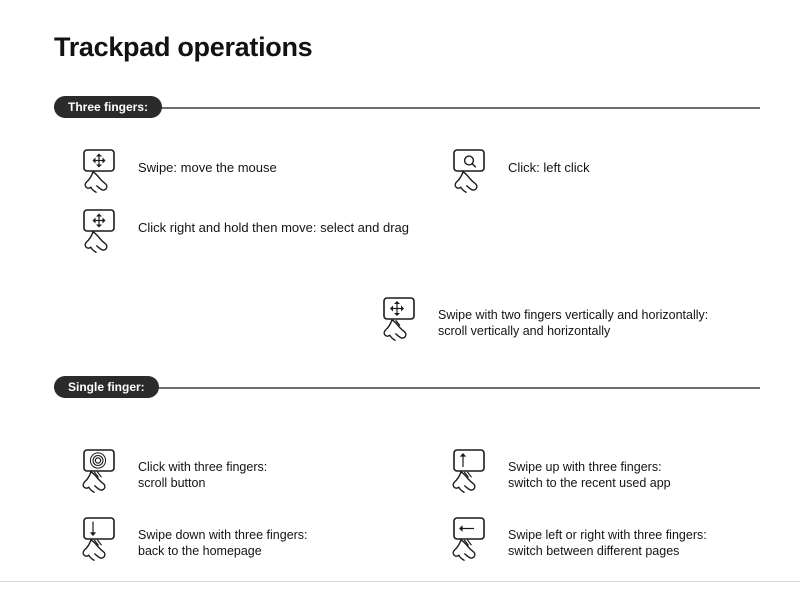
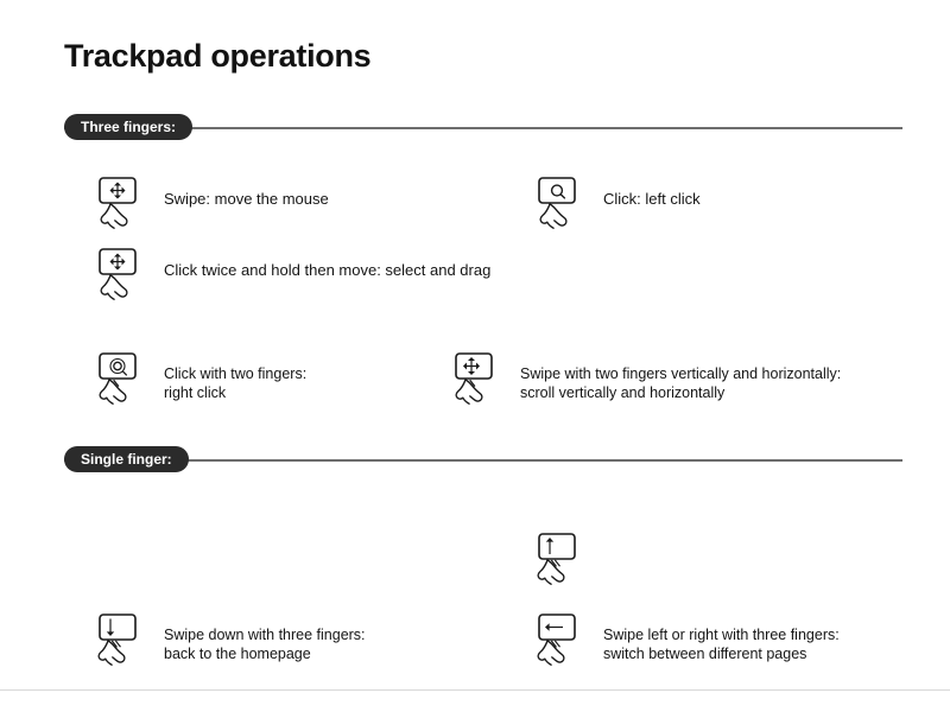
  Trackpad operations
  Three fingers:
  Swipe: move the mouse
  Click: left click
- Click right and hold then move: select and drag
+ Click twice and hold then move: select and drag
+ Click with two fingers:
+ right click
  Swipe with two fingers vertically and horizontally:
  scroll vertically and horizontally
  Single finger:
- Click with three fingers:
- scroll button
- Swipe up with three fingers:
- switch to the recent used app
  Swipe down with three fingers:
  back to the homepage
  Swipe left or right with three fingers:
  switch between different pages
